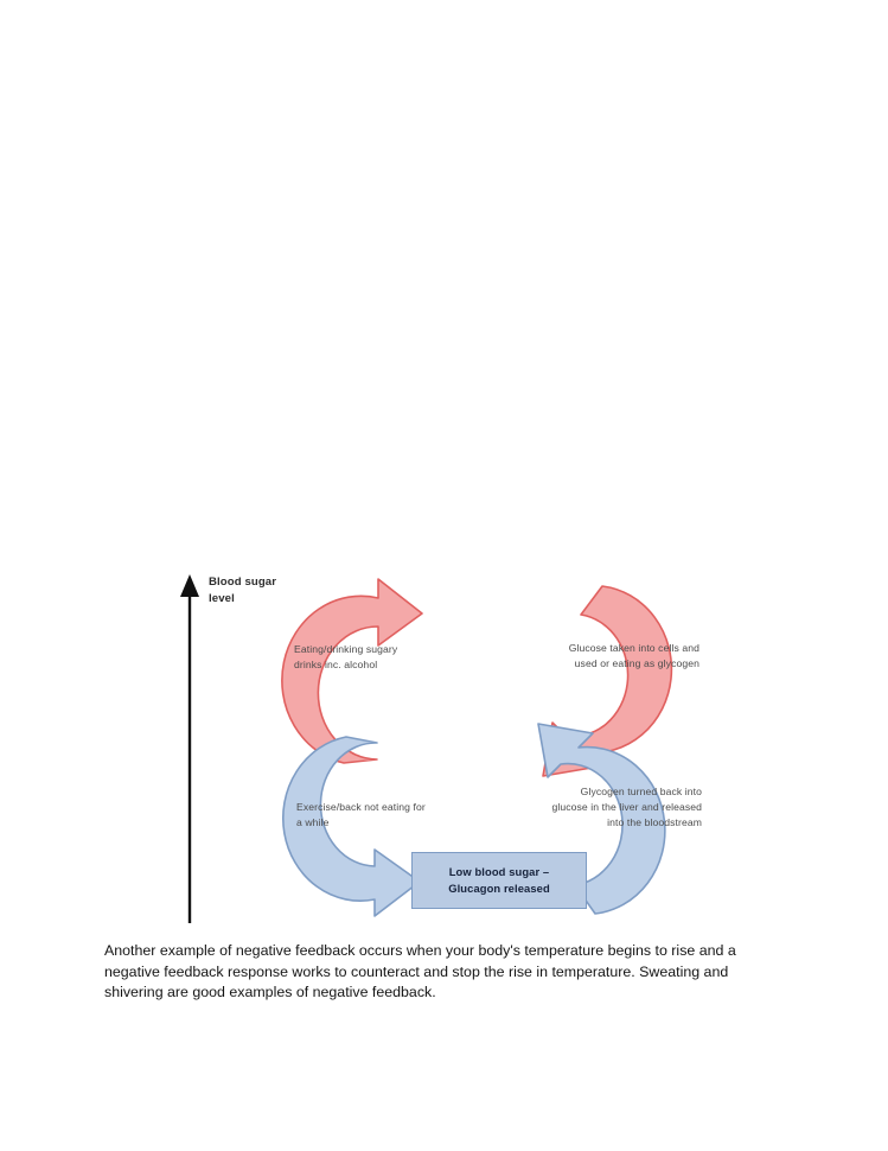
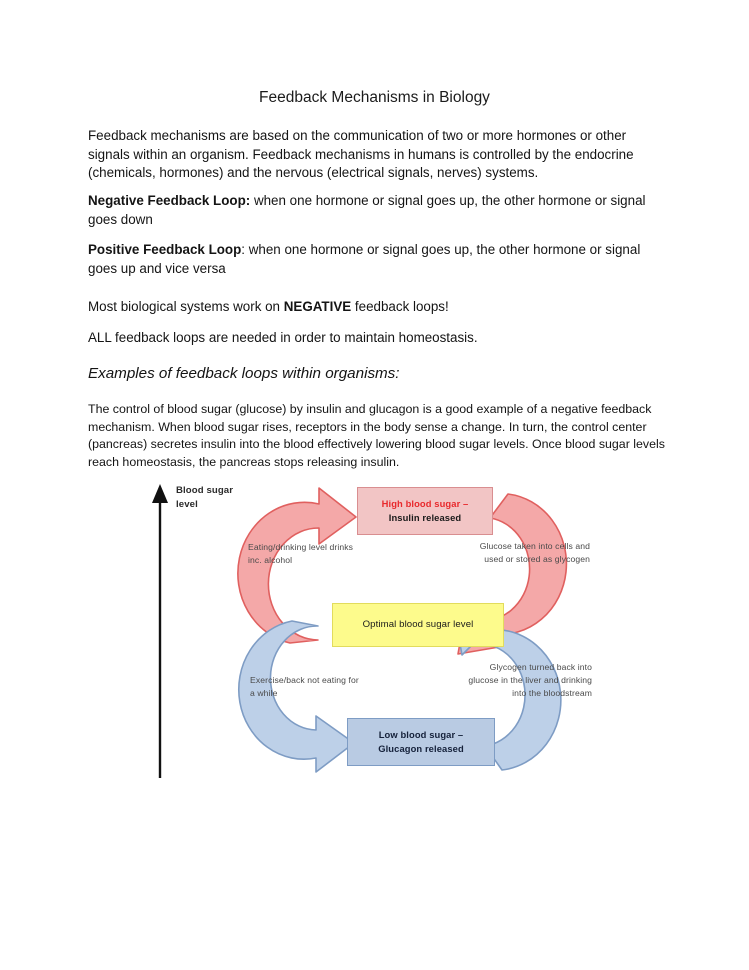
+ Feedback Mechanisms in Biology
+ Feedback mechanisms are based on the communication of two or more hormones or other signals within an organism. Feedback mechanisms in humans is controlled by the endocrine (chemicals, hormones) and the nervous (electrical signals, nerves) systems.
+ Negative Feedback Loop: when one hormone or signal goes up, the other hormone or signal goes down
+ Positive Feedback Loop: when one hormone or signal goes up, the other hormone or signal goes up and vice versa
+ Most biological systems work on NEGATIVE feedback loops!
+ ALL feedback loops are needed in order to maintain homeostasis.
+ Examples of feedback loops within organisms:
+ The control of blood sugar (glucose) by insulin and glucagon is a good example of a negative feedback mechanism. When blood sugar rises, receptors in the body sense a change. In turn, the control center (pancreas) secretes insulin into the blood effectively lowering blood sugar levels. Once blood sugar levels reach homeostasis, the pancreas stops releasing insulin.
  Blood sugar
  level
+ High blood sugar –
+ Insulin released
+ Optimal blood sugar level
  Low blood sugar –
  Glucagon released
- Eating/drinking sugary drinks inc. alcohol
+ Eating/drinking level drinks inc. alcohol
- Glucose taken into cells and used or eating as glycogen
+ Glucose taken into cells and used or stored as glycogen
  Exercise/back not eating for a while
- Glycogen turned back into glucose in the liver and released into the bloodstream
+ Glycogen turned back into glucose in the liver and drinking into the bloodstream
- Another example of negative feedback occurs when your body's temperature begins to rise and a negative feedback response works to counteract and stop the rise in temperature. Sweating and shivering are good examples of negative feedback.
